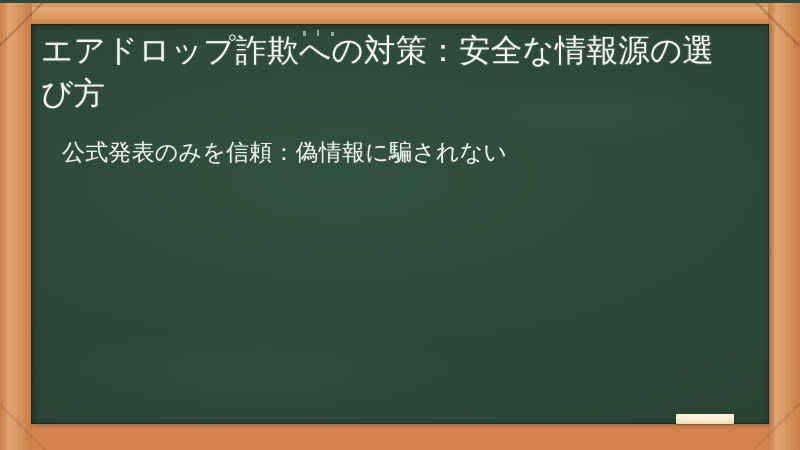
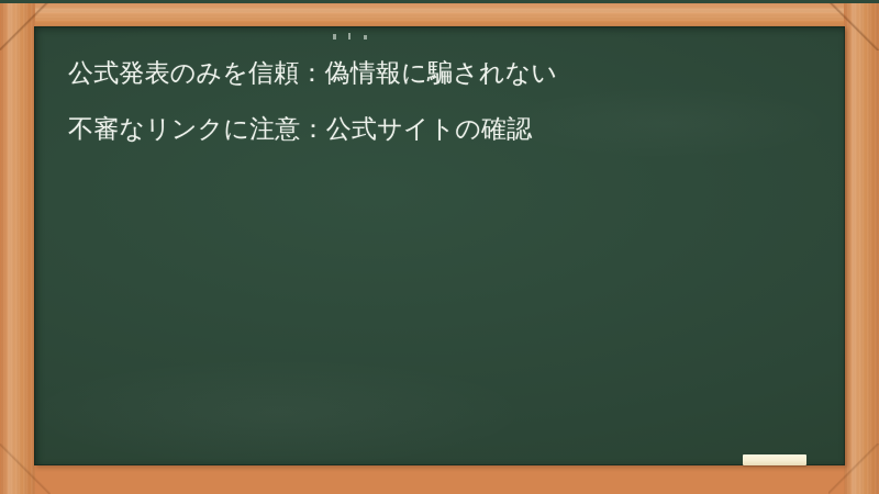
- エアドロップ詐欺への対策：安全な情報源の選び方
  公式発表のみを信頼：偽情報に騙されない
+ 不審なリンクに注意：公式サイトの確認
